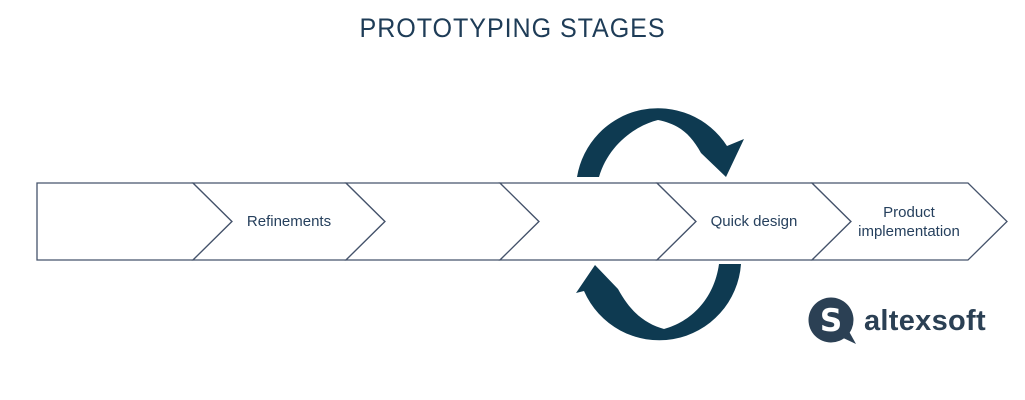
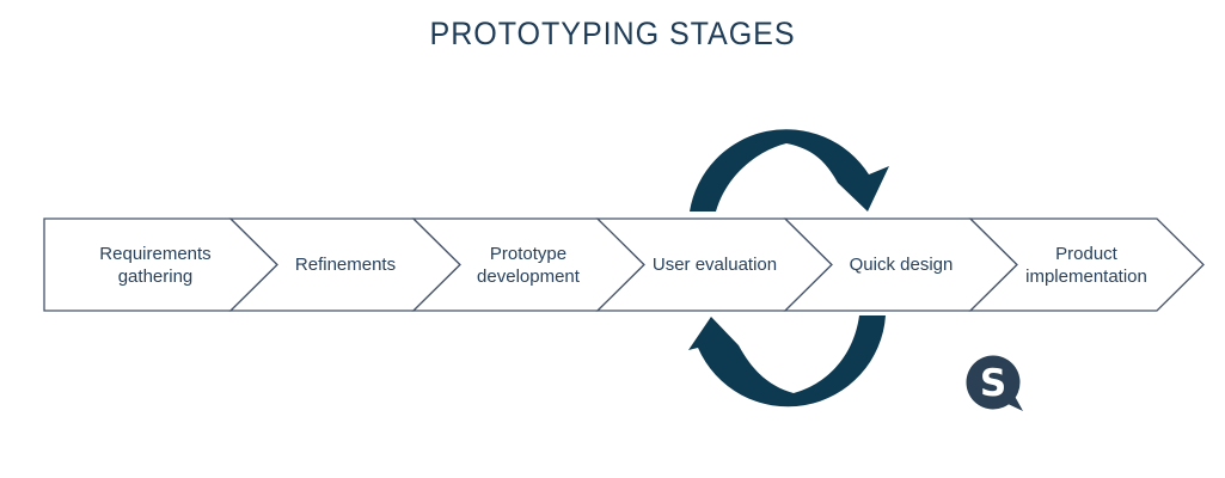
  PROTOTYPING STAGES
  S
+ Requirements gathering
  Refinements
+ Prototype development
+ User evaluation
  Quick design
  Product implementation
- altexsoft
